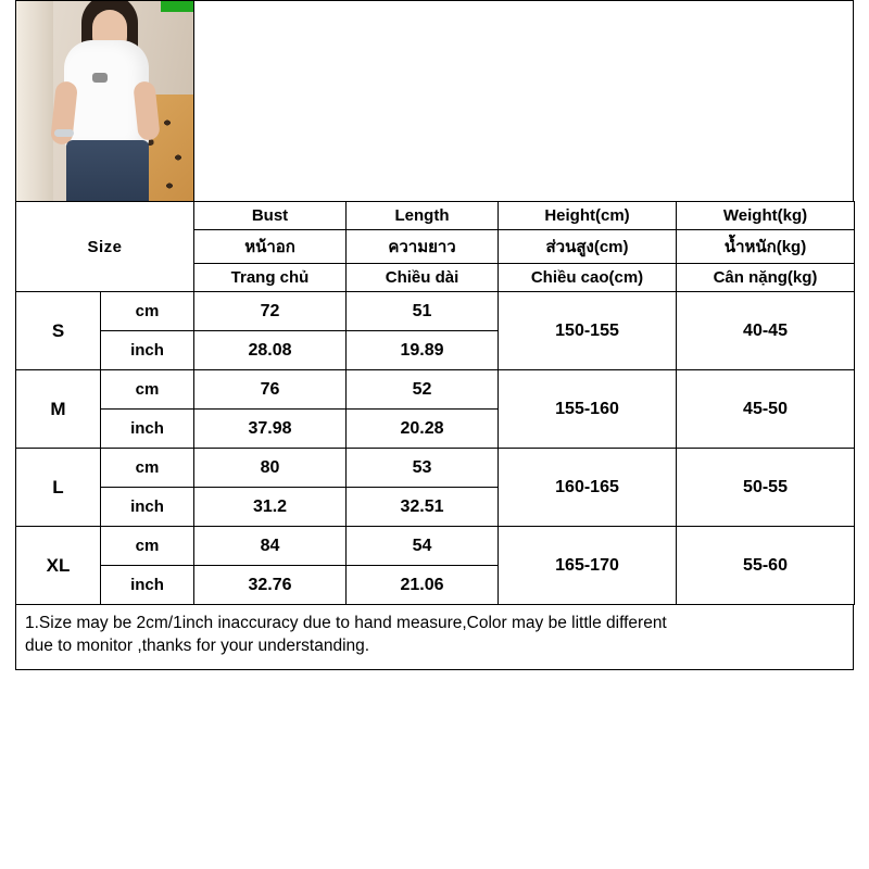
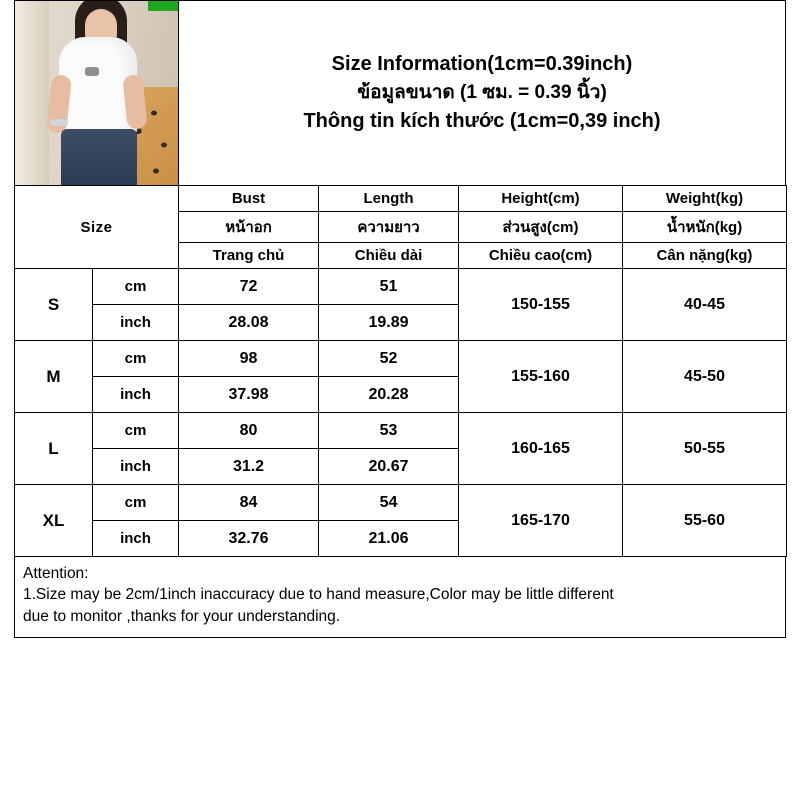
+ Size Information(1cm=0.39inch)
+ ข้อมูลขนาด (1 ซม. = 0.39 นิ้ว)
+ Thông tin kích thước (1cm=0,39 inch)
  Size	Bust	Length	Height(cm)	Weight(kg)
  หน้าอก	ความยาว	ส่วนสูง(cm)	น้ำหนัก(kg)
  Trang chủ	Chiều dài	Chiều cao(cm)	Cân nặng(kg)
  S	cm	72	51	150-155	40-45
  inch	28.08	19.89
- M	cm	76	52	155-160	45-50
+ M	cm	98	52	155-160	45-50
  inch	37.98	20.28
  L	cm	80	53	160-165	50-55
- inch	31.2	32.51
+ inch	31.2	20.67
  XL	cm	84	54	165-170	55-60
  inch	32.76	21.06
+ Attention:
  1.Size may be 2cm/1inch inaccuracy due to hand measure,Color may be little different
  due to monitor ,thanks for your understanding.
